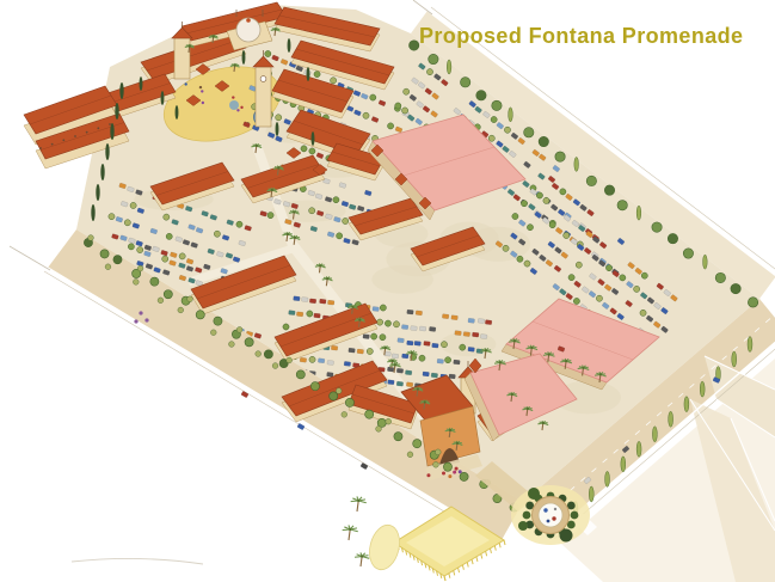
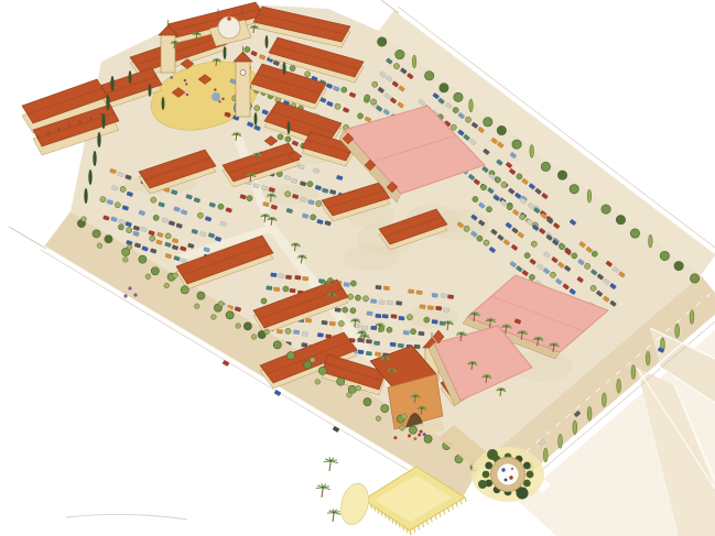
- Proposed Fontana Promenade
